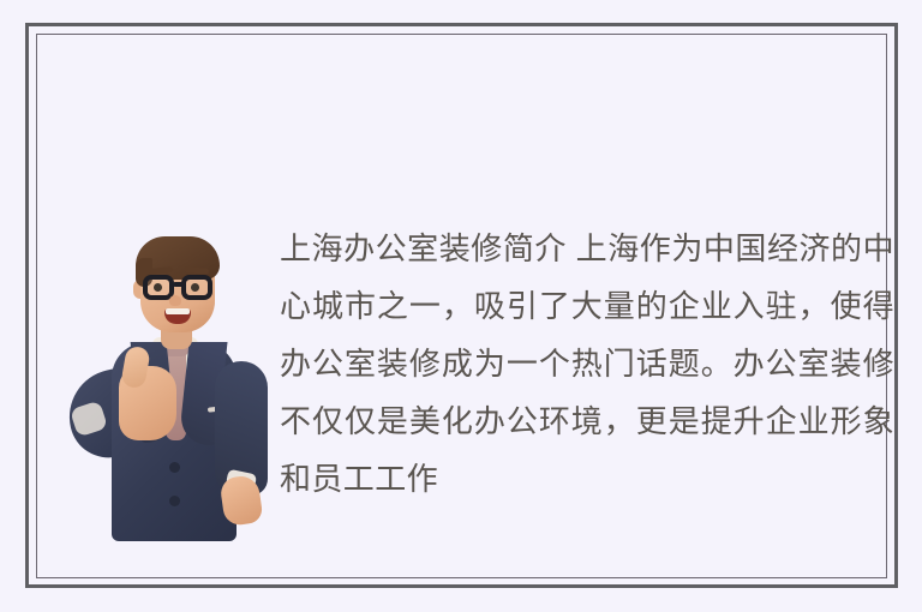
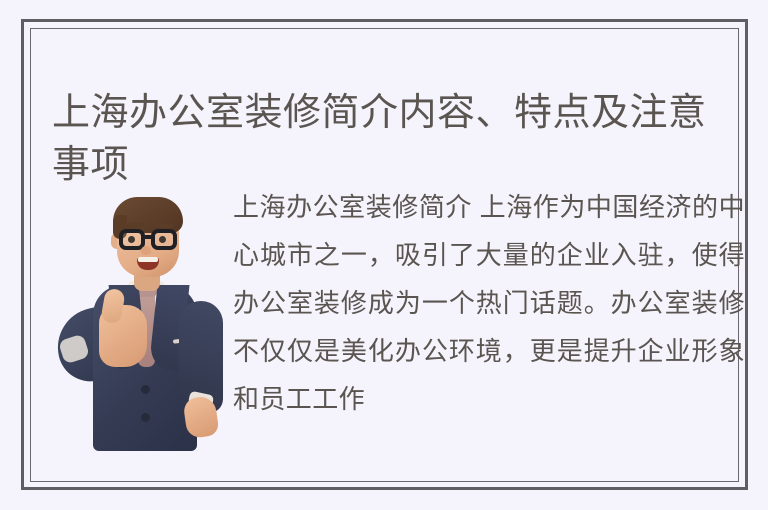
+ 上海办公室装修简介内容、特点及注意事项
  上海办公室装修简介 上海作为中国经济的中心城市之一，吸引了大量的企业入驻，使得办公室装修成为一个热门话题。办公室装修不仅仅是美化办公环境，更是提升企业形象和员工工作
